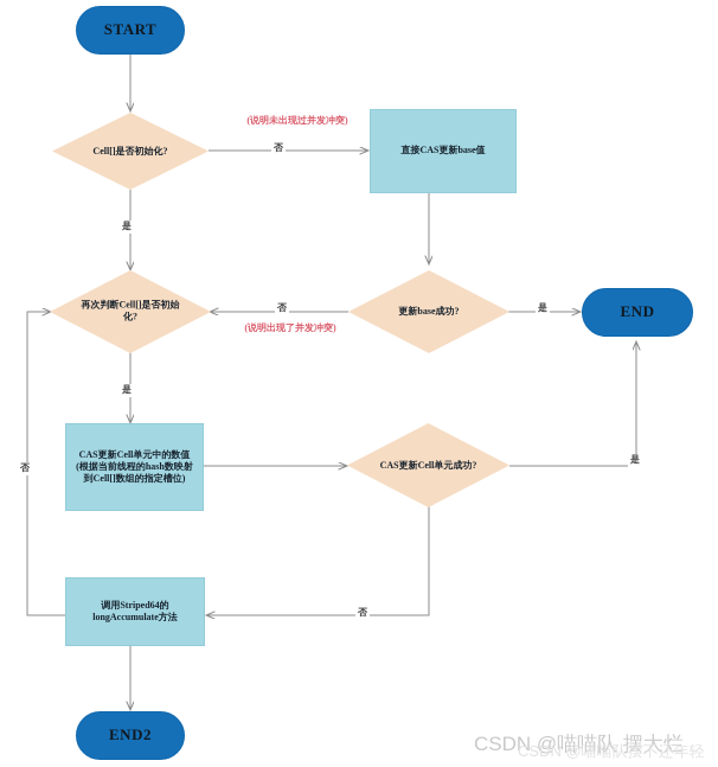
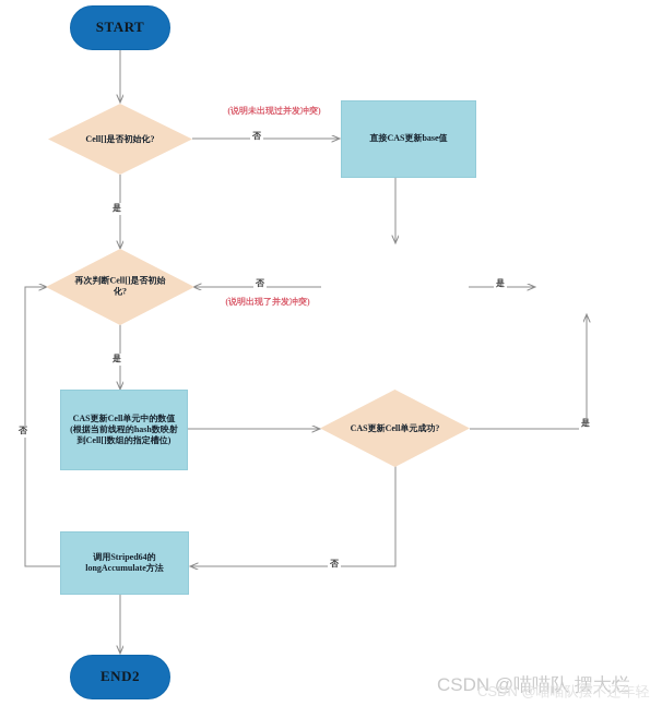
  START
  Cell[]是否初始化?
  直接CAS更新base值
- 更新base成功?
- END
  再次判断Cell[]是否初始
  化?
  CAS更新Cell单元中的数值
  (根据当前线程的hash数映射
  到Cell[]数组的指定槽位)
  CAS更新Cell单元成功?
  调用Striped64的
  longAccumulate方法
  END2
  否
  是
  是
  否
  是
  否
  是
  否
  (说明未出现过并发冲突)
  (说明出现了并发冲突)
  CSDN @喵喵队 摆大烂
  CSDN @喵喵队摆不还年轻
